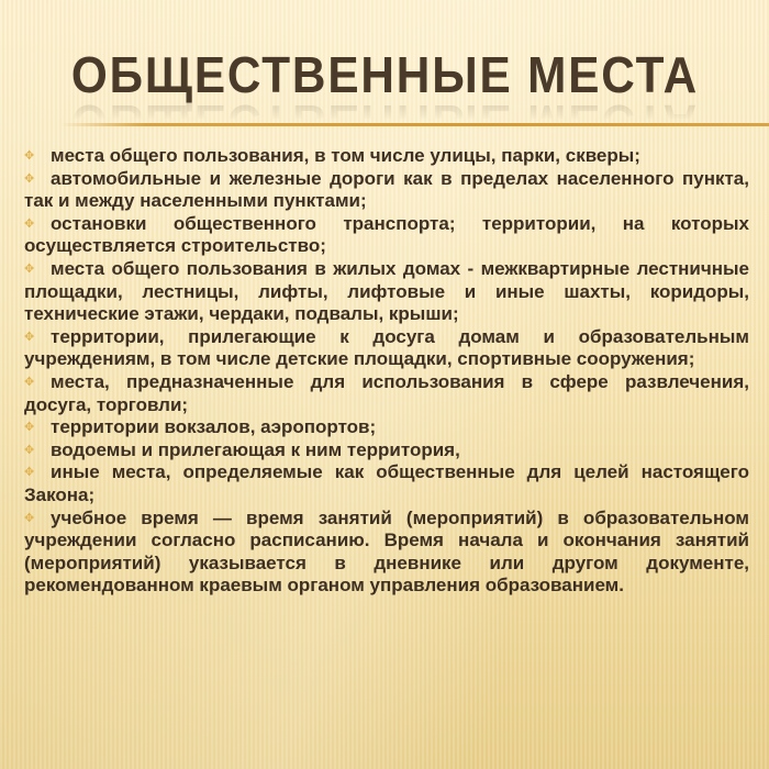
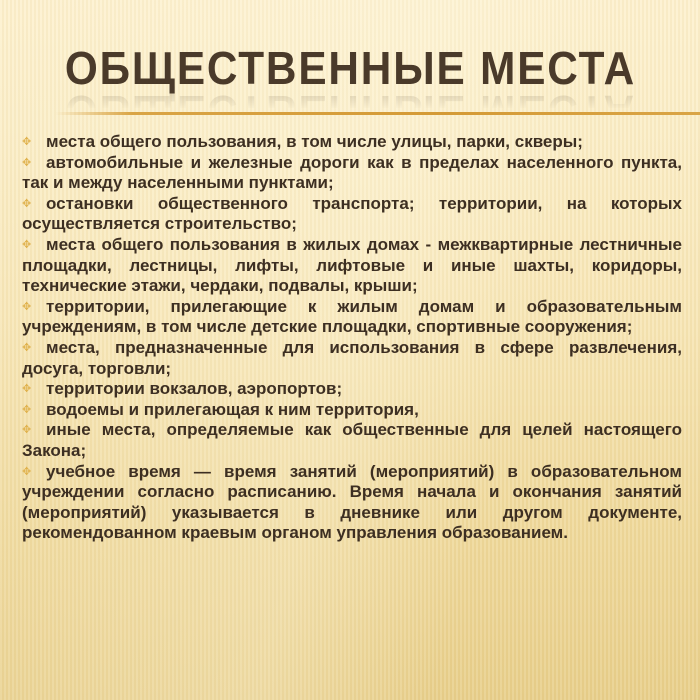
  ОБЩЕСТВЕННЫЕ МЕСТА
  ✥ места общего пользования, в том числе улицы, парки, скверы;
  ✥ автомобильные и железные дороги как в пределах населенного пункта, так и между населенными пунктами;
  ✥ остановки общественного транспорта; территории, на которых осуществляется строительство;
  ✥ места общего пользования в жилых домах - межквартирные лестничные площадки, лестницы, лифты, лифтовые и иные шахты, коридоры, технические этажи, чердаки, подвалы, крыши;
- ✥ территории, прилегающие к досуга домам и образовательным учреждениям, в том числе детские площадки, спортивные сооружения;
+ ✥ территории, прилегающие к жилым домам и образовательным учреждениям, в том числе детские площадки, спортивные сооружения;
  ✥ места, предназначенные для использования в сфере развлечения, досуга, торговли;
  ✥ территории вокзалов, аэропортов;
  ✥ водоемы и прилегающая к ним территория,
  ✥ иные места, определяемые как общественные для целей настоящего Закона;
  ✥ учебное время — время занятий (мероприятий) в образовательном учреждении согласно расписанию. Время начала и окончания занятий (мероприятий) указывается в дневнике или другом документе, рекомендованном краевым органом управления образованием.
